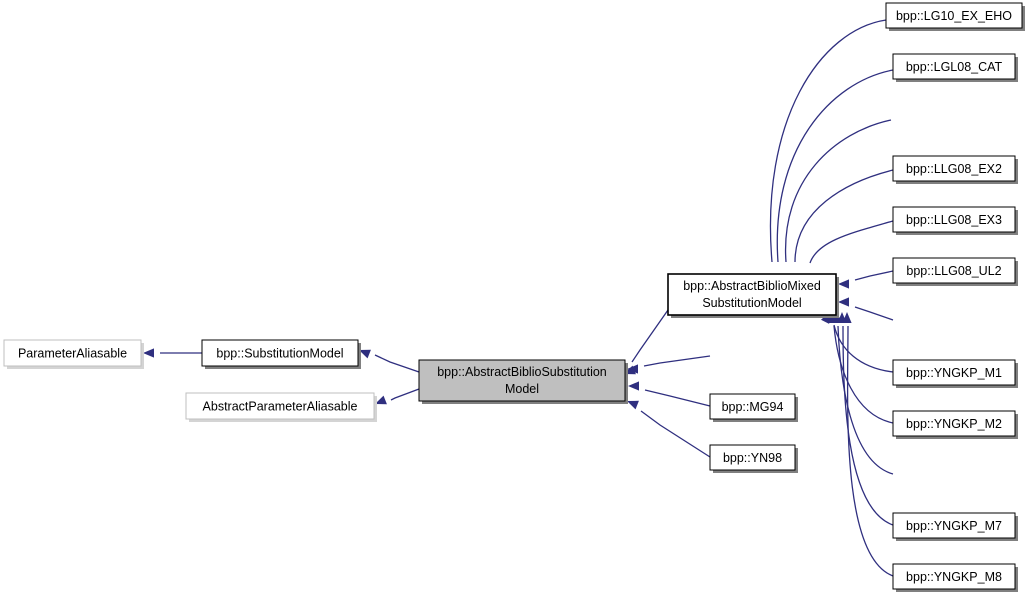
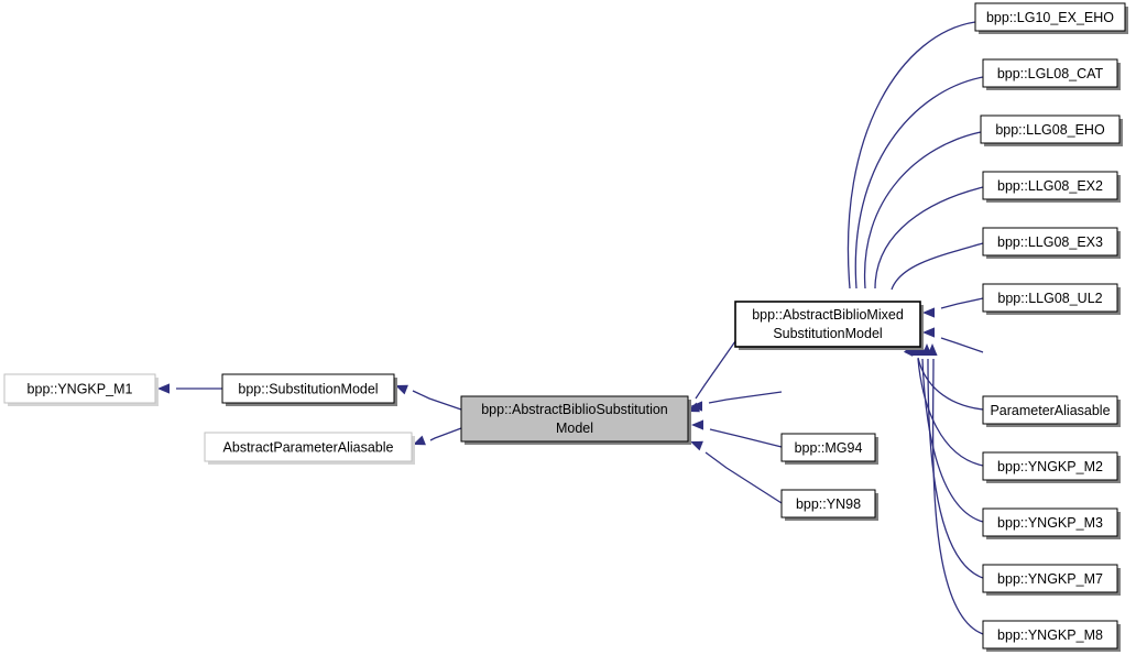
- ParameterAliasable
+ bpp::YNGKP_M1
  bpp::SubstitutionModel
  AbstractParameterAliasable
  bpp::AbstractBiblioSubstitution
  Model
  bpp::AbstractBiblioMixed
  SubstitutionModel
  bpp::MG94
  bpp::YN98
  bpp::LG10_EX_EHO
  bpp::LGL08_CAT
+ bpp::LLG08_EHO
  bpp::LLG08_EX2
  bpp::LLG08_EX3
  bpp::LLG08_UL2
- bpp::YNGKP_M1
+ ParameterAliasable
  bpp::YNGKP_M2
+ bpp::YNGKP_M3
  bpp::YNGKP_M7
  bpp::YNGKP_M8
